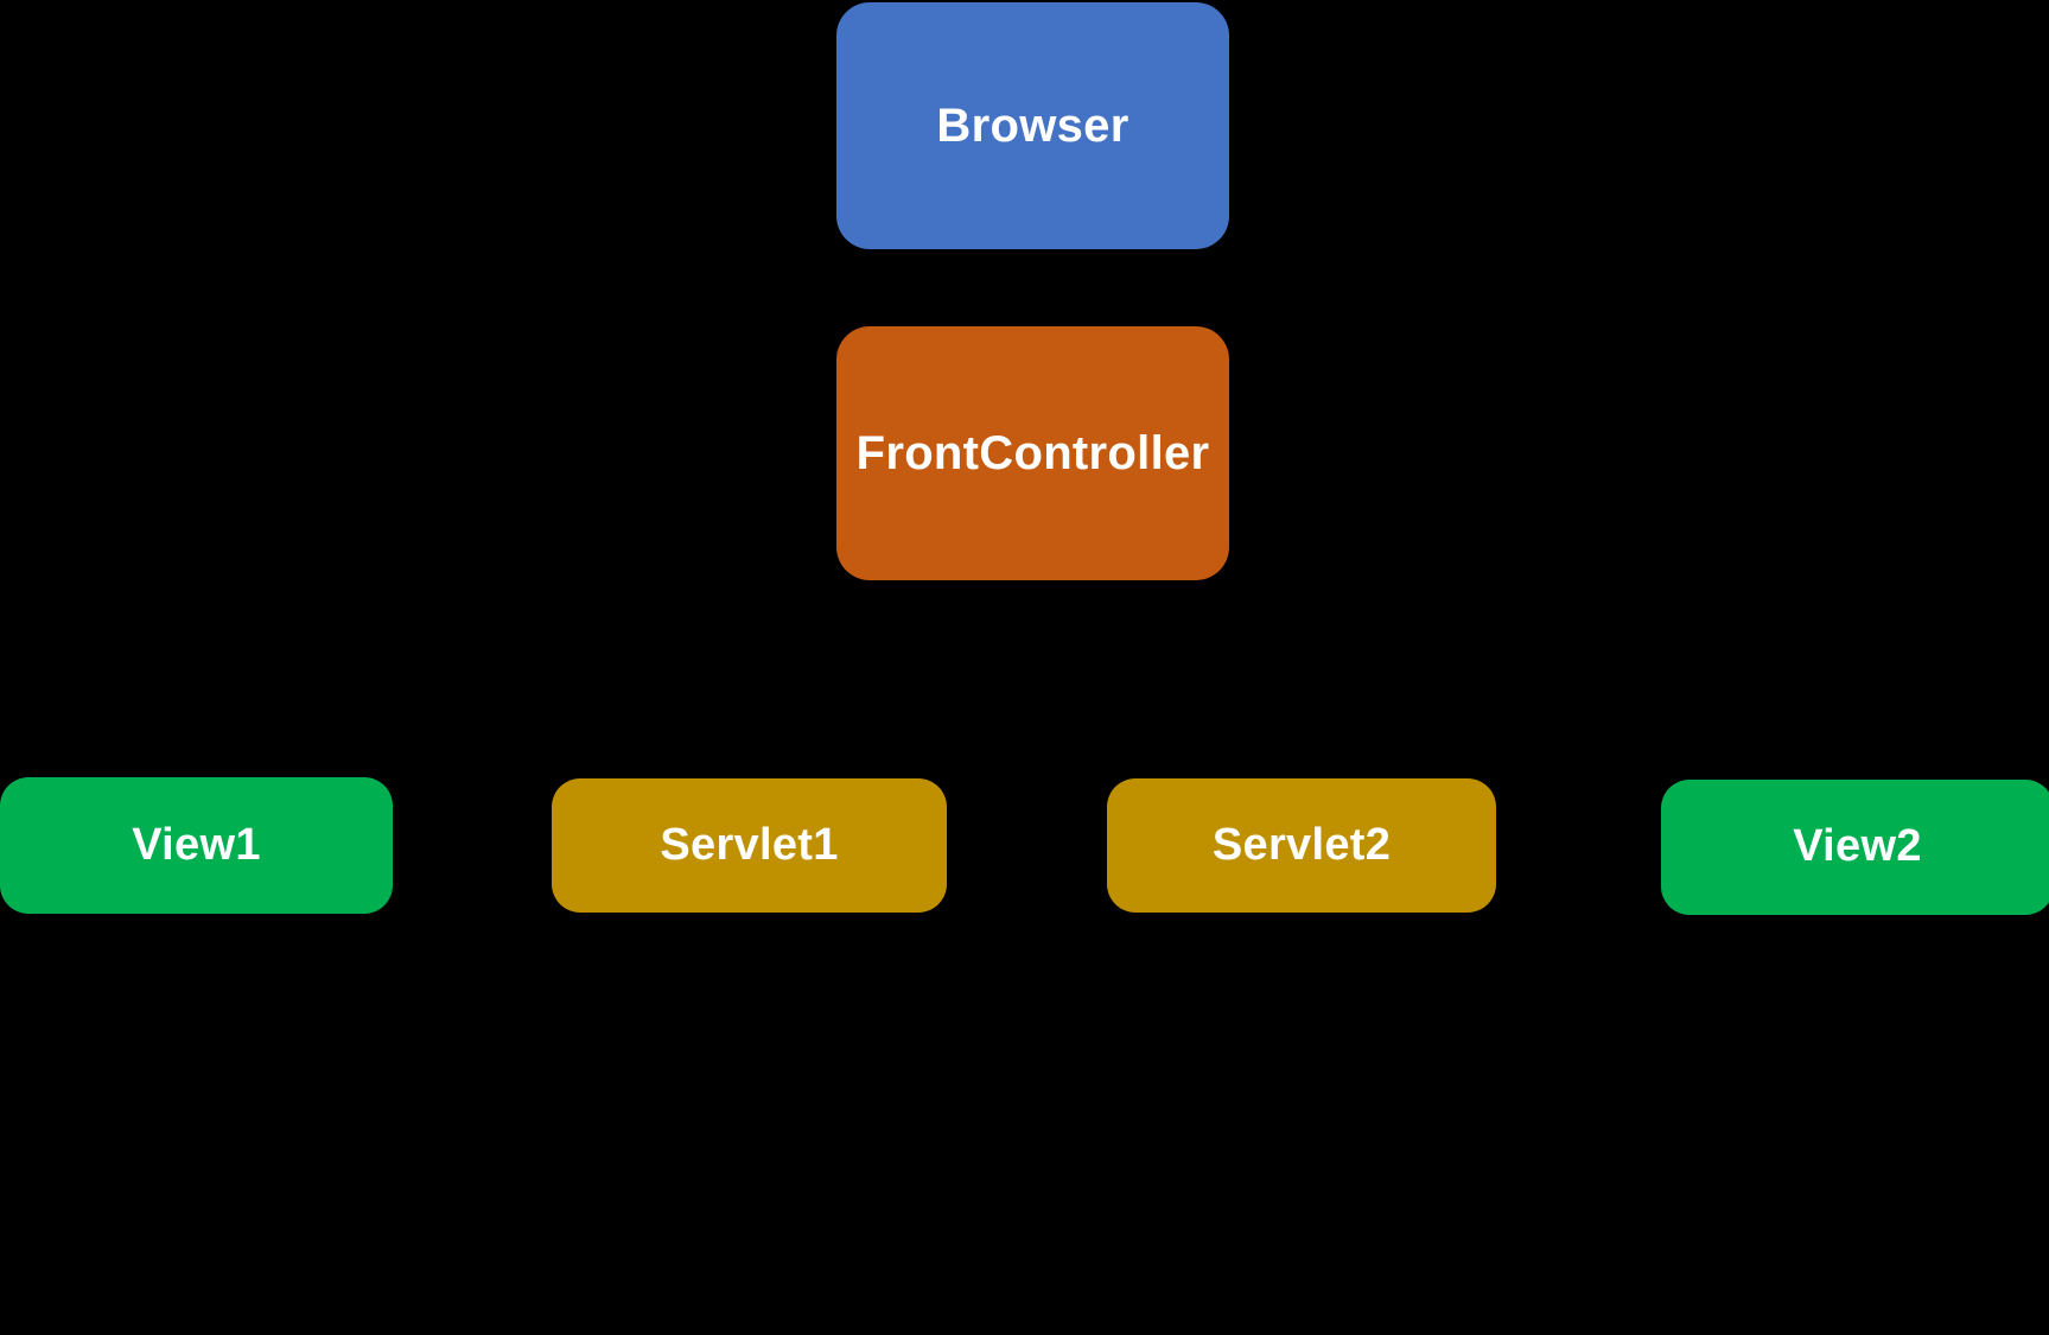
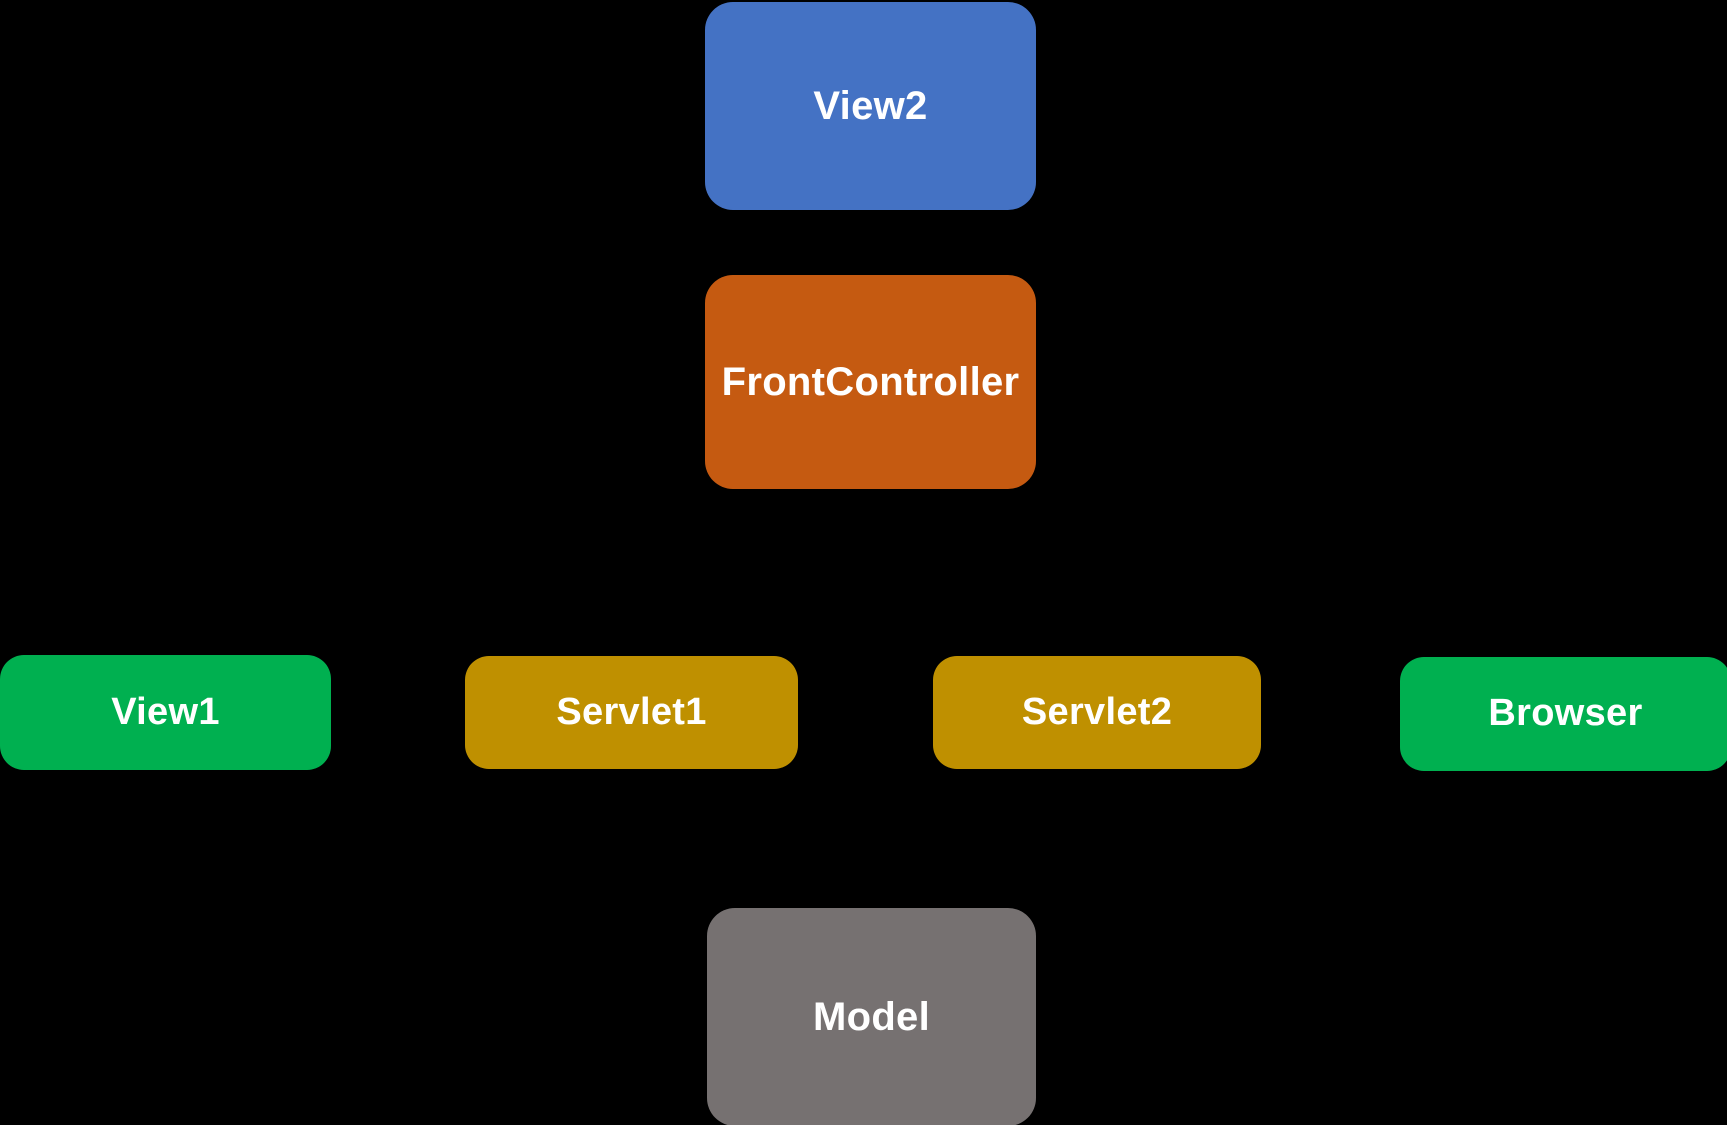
- Browser
+ View2
  FrontController
  View1
  Servlet1
  Servlet2
- View2
+ Browser
+ Model
